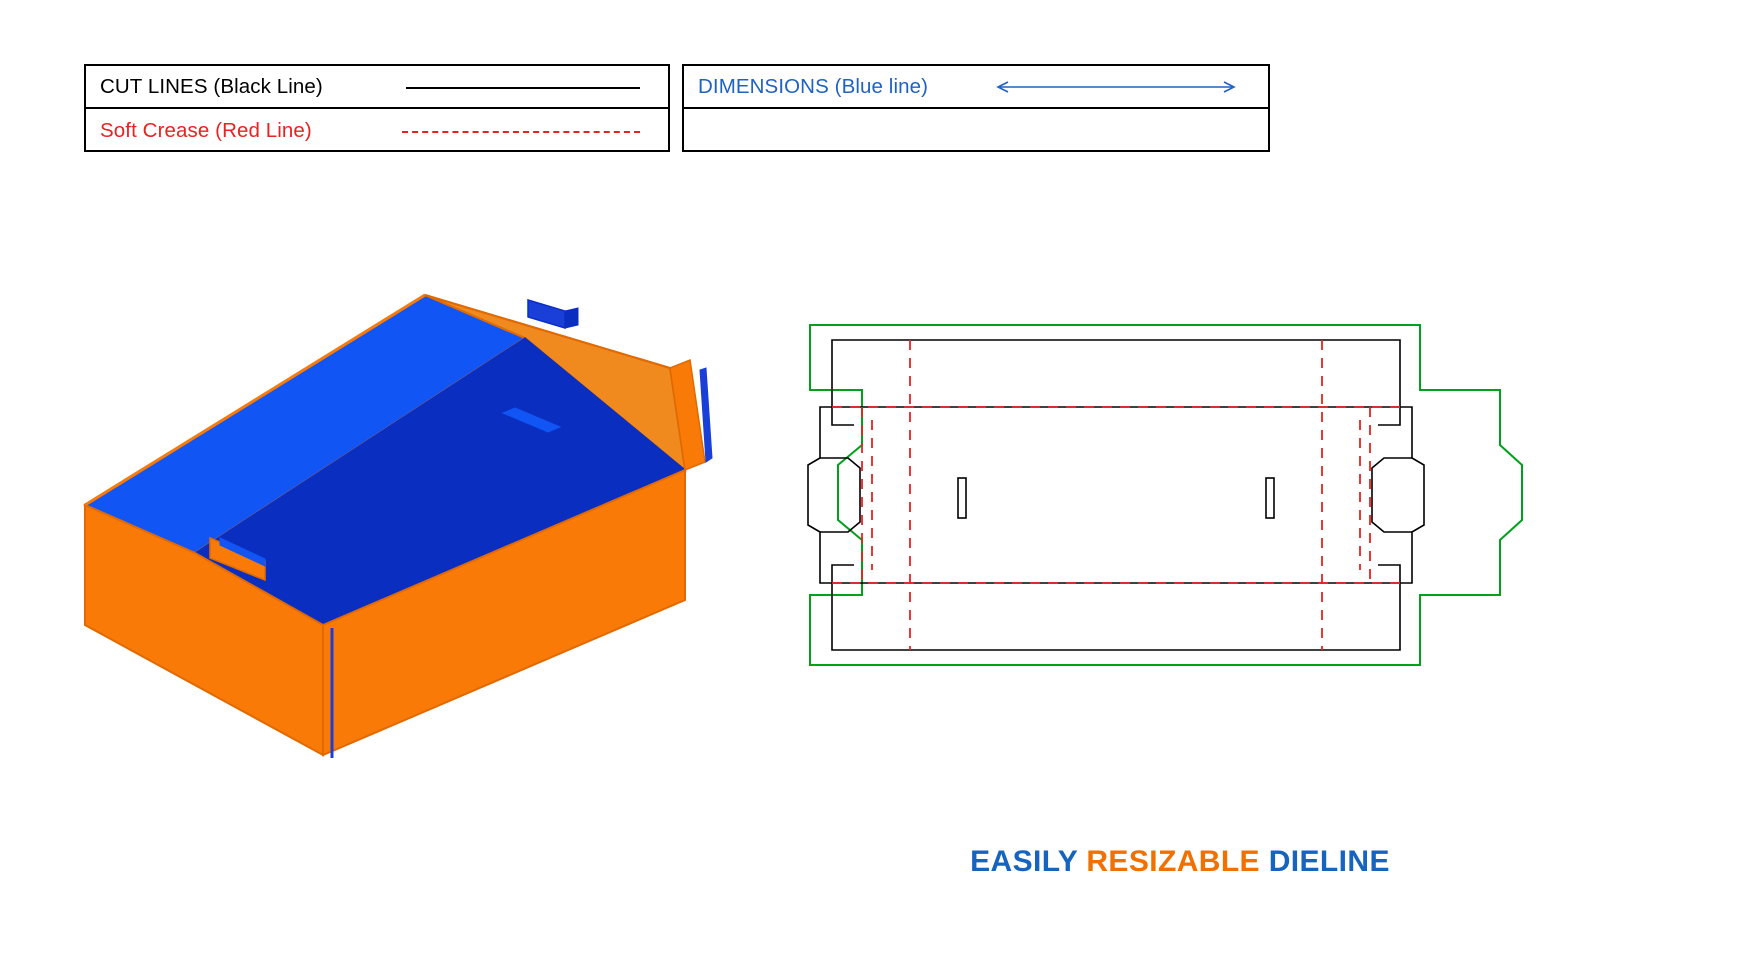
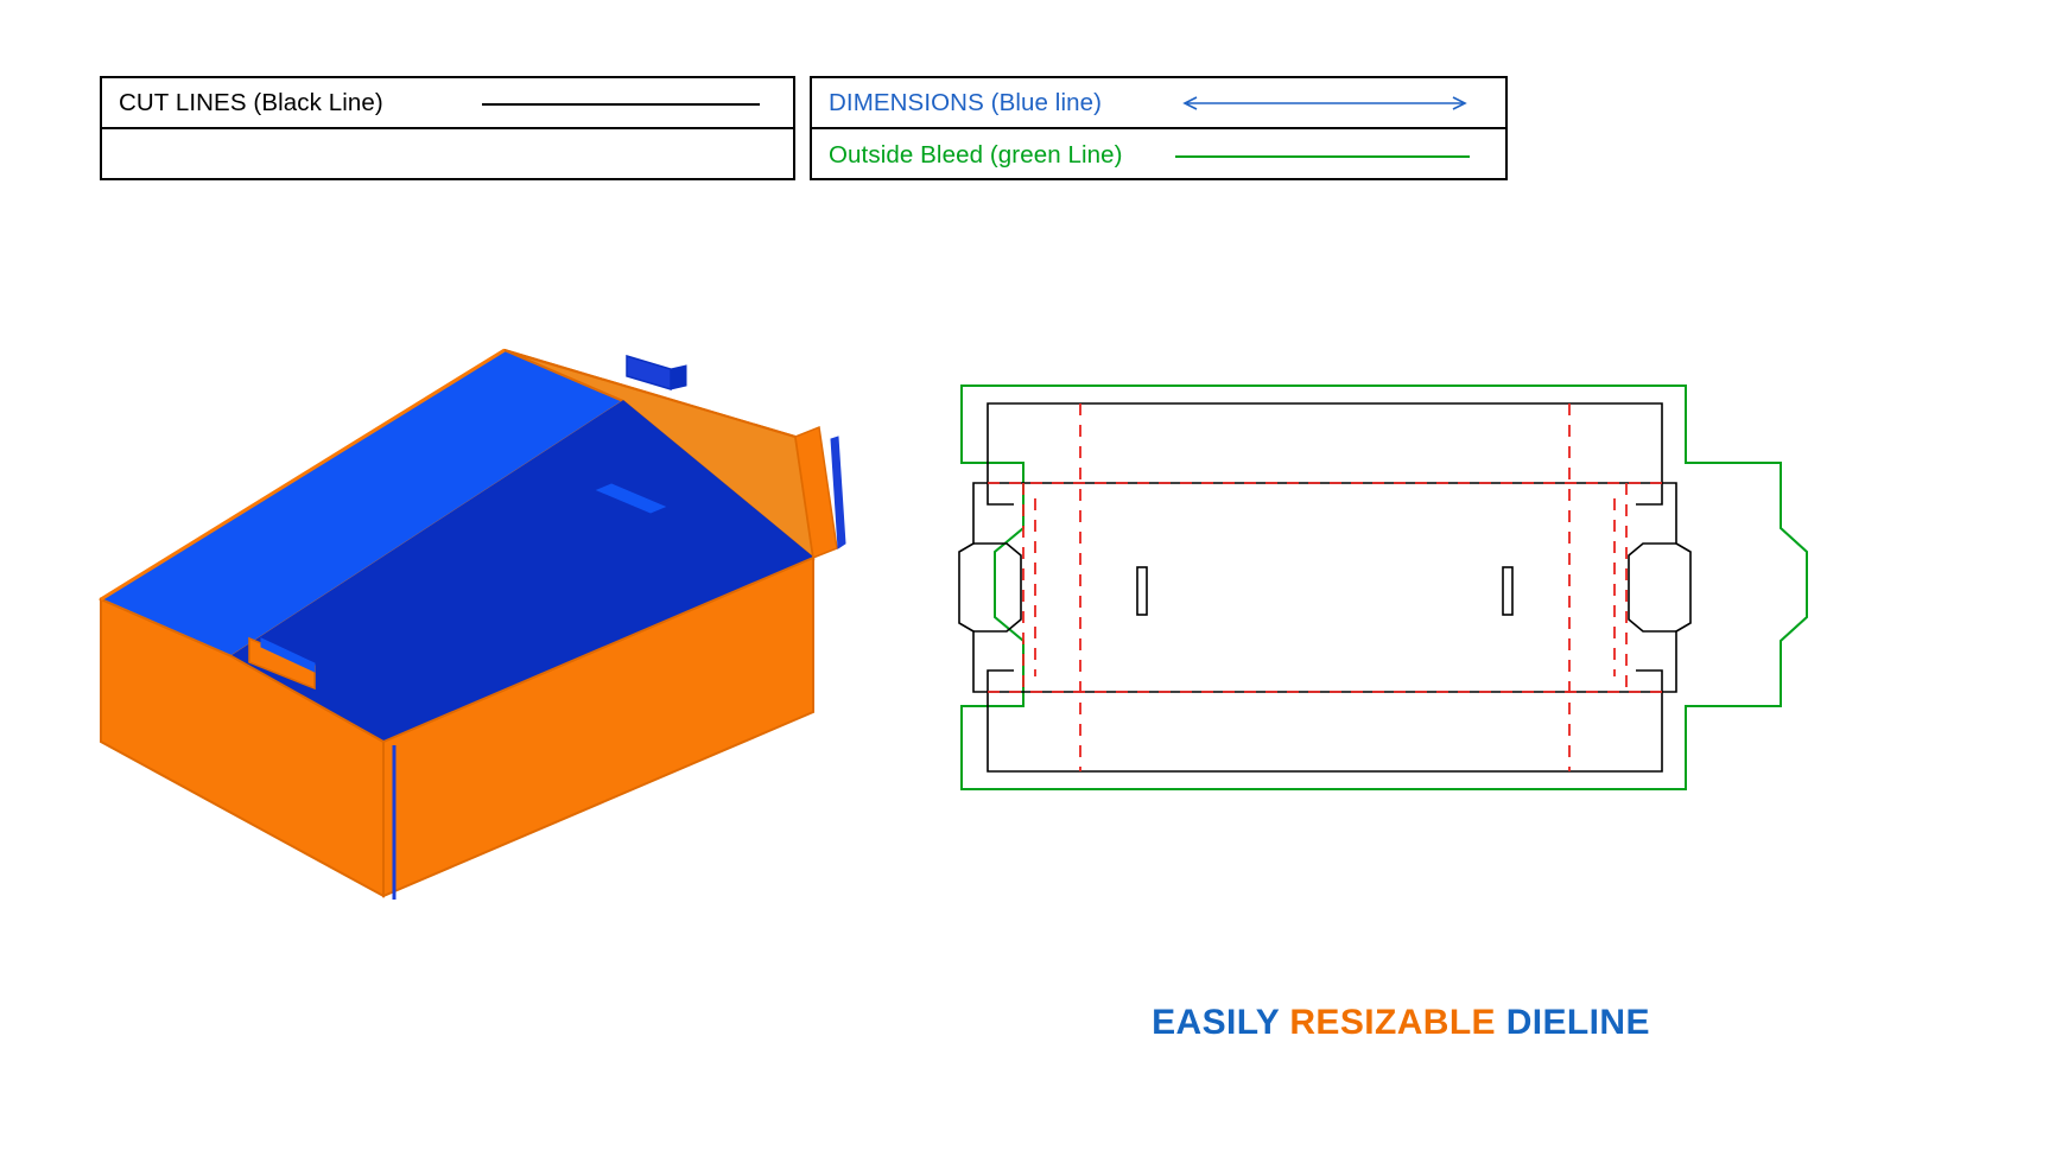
  CUT LINES (Black Line)
- Soft Crease (Red Line)
  DIMENSIONS (Blue line)
+ Outside Bleed (green Line)
  EASILY RESIZABLE DIELINE
